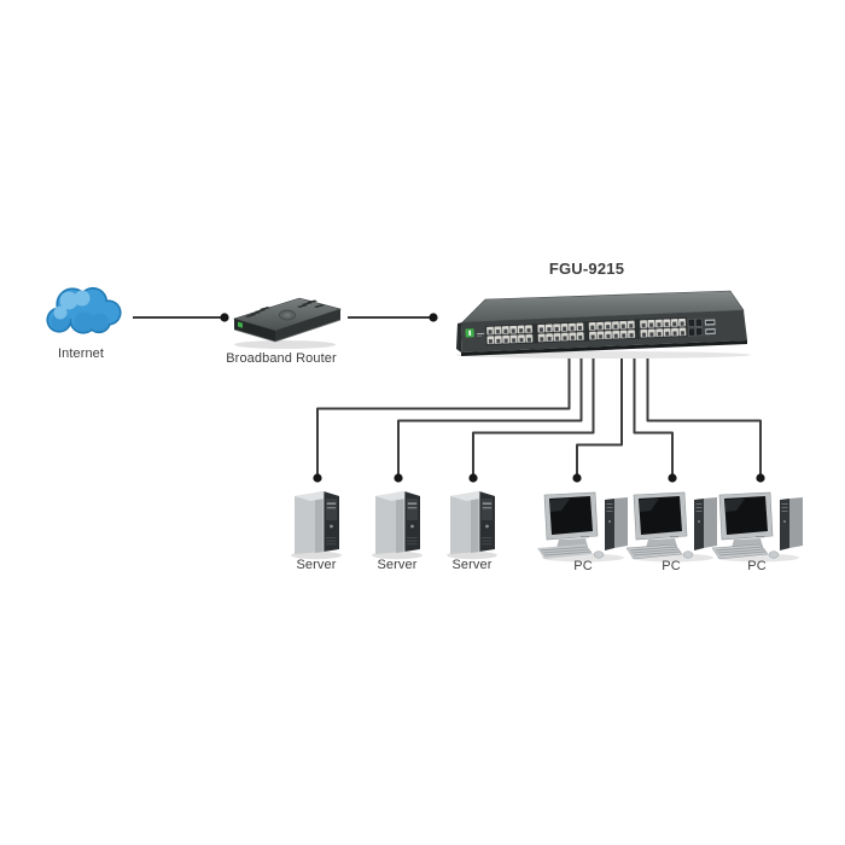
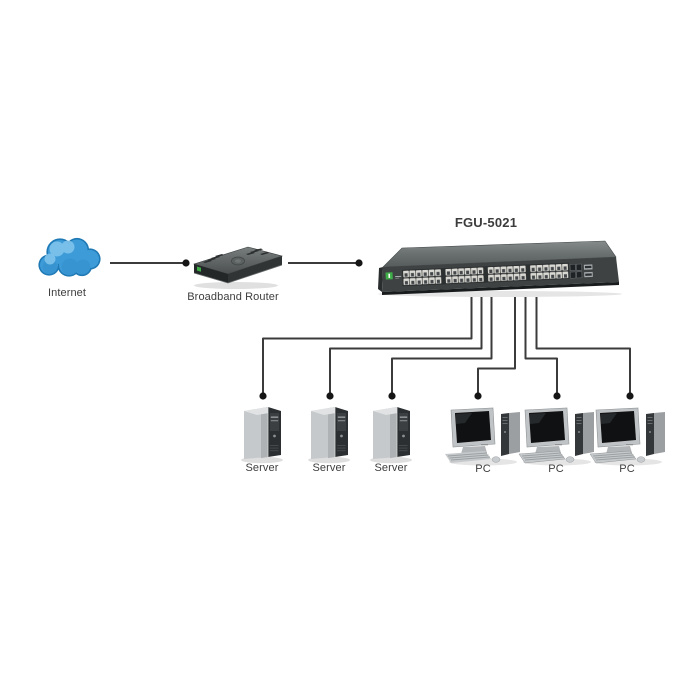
  Internet
  Broadband Router
- FGU-9215
+ FGU-5021
  Server
  Server
  Server
  PC
  PC
  PC
